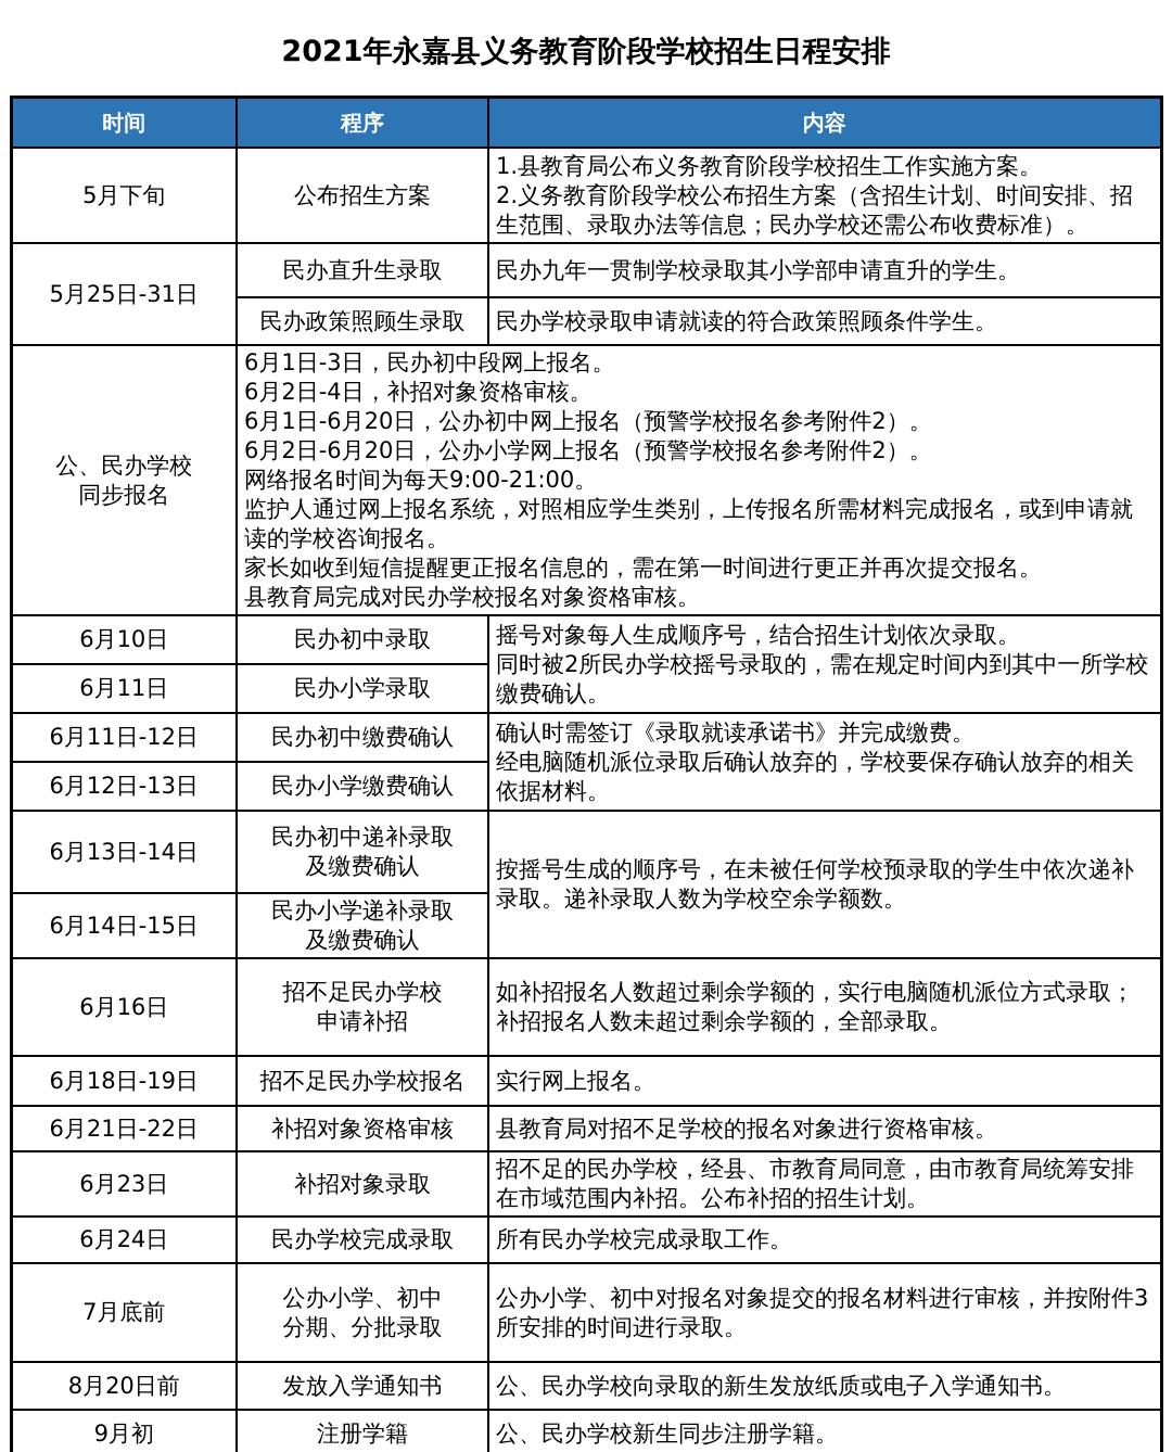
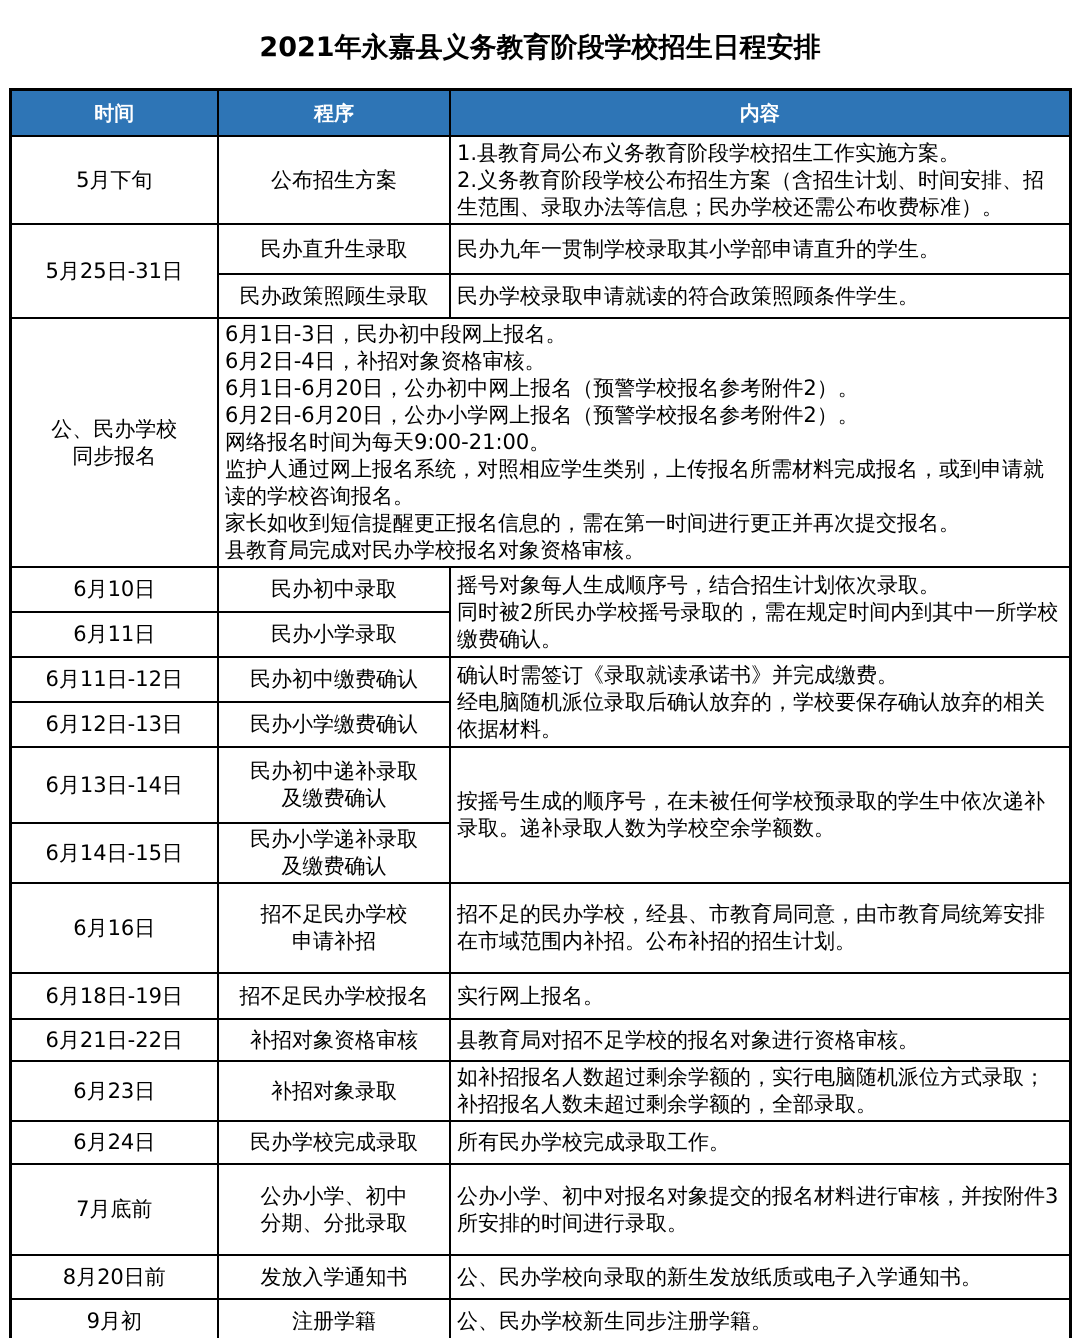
  2021年永嘉县义务教育阶段学校招生日程安排
  时间	程序	内容
  5月下旬	公布招生方案	1.县教育局公布义务教育阶段学校招生工作实施方案。 2.义务教育阶段学校公布招生方案（含招生计划、时间安排、招生范围、录取办法等信息；民办学校还需公布收费标准）。
  5月25日-31日	民办直升生录取	民办九年一贯制学校录取其小学部申请直升的学生。
  民办政策照顾生录取	民办学校录取申请就读的符合政策照顾条件学生。
  公、民办学校 同步报名	6月1日-3日，民办初中段网上报名。 6月2日-4日，补招对象资格审核。 6月1日-6月20日，公办初中网上报名（预警学校报名参考附件2）。 6月2日-6月20日，公办小学网上报名（预警学校报名参考附件2）。 网络报名时间为每天9:00-21:00。 监护人通过网上报名系统，对照相应学生类别，上传报名所需材料完成报名，或到申请就读的学校咨询报名。 家长如收到短信提醒更正报名信息的，需在第一时间进行更正并再次提交报名。 县教育局完成对民办学校报名对象资格审核。
  6月10日	民办初中录取	摇号对象每人生成顺序号，结合招生计划依次录取。 同时被2所民办学校摇号录取的，需在规定时间内到其中一所学校缴费确认。
  6月11日	民办小学录取
  6月11日-12日	民办初中缴费确认	确认时需签订《录取就读承诺书》并完成缴费。 经电脑随机派位录取后确认放弃的，学校要保存确认放弃的相关依据材料。
  6月12日-13日	民办小学缴费确认
  6月13日-14日	民办初中递补录取 及缴费确认	按摇号生成的顺序号，在未被任何学校预录取的学生中依次递补录取。递补录取人数为学校空余学额数。
  6月14日-15日	民办小学递补录取 及缴费确认
- 6月16日	招不足民办学校 申请补招	如补招报名人数超过剩余学额的，实行电脑随机派位方式录取；补招报名人数未超过剩余学额的，全部录取。
+ 6月16日	招不足民办学校 申请补招	招不足的民办学校，经县、市教育局同意，由市教育局统筹安排在市域范围内补招。公布补招的招生计划。
  6月18日-19日	招不足民办学校报名	实行网上报名。
  6月21日-22日	补招对象资格审核	县教育局对招不足学校的报名对象进行资格审核。
- 6月23日	补招对象录取	招不足的民办学校，经县、市教育局同意，由市教育局统筹安排在市域范围内补招。公布补招的招生计划。
+ 6月23日	补招对象录取	如补招报名人数超过剩余学额的，实行电脑随机派位方式录取；补招报名人数未超过剩余学额的，全部录取。
  6月24日	民办学校完成录取	所有民办学校完成录取工作。
  7月底前	公办小学、初中 分期、分批录取	公办小学、初中对报名对象提交的报名材料进行审核，并按附件3所安排的时间进行录取。
  8月20日前	发放入学通知书	公、民办学校向录取的新生发放纸质或电子入学通知书。
  9月初	注册学籍	公、民办学校新生同步注册学籍。
